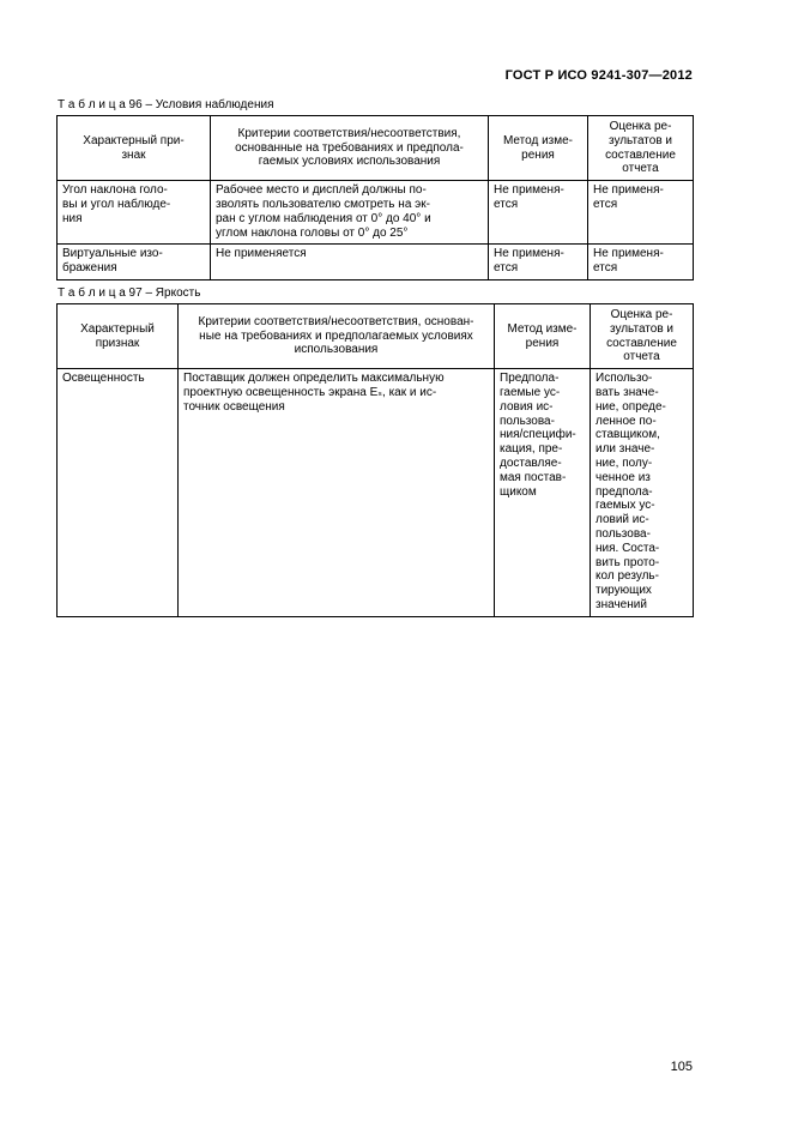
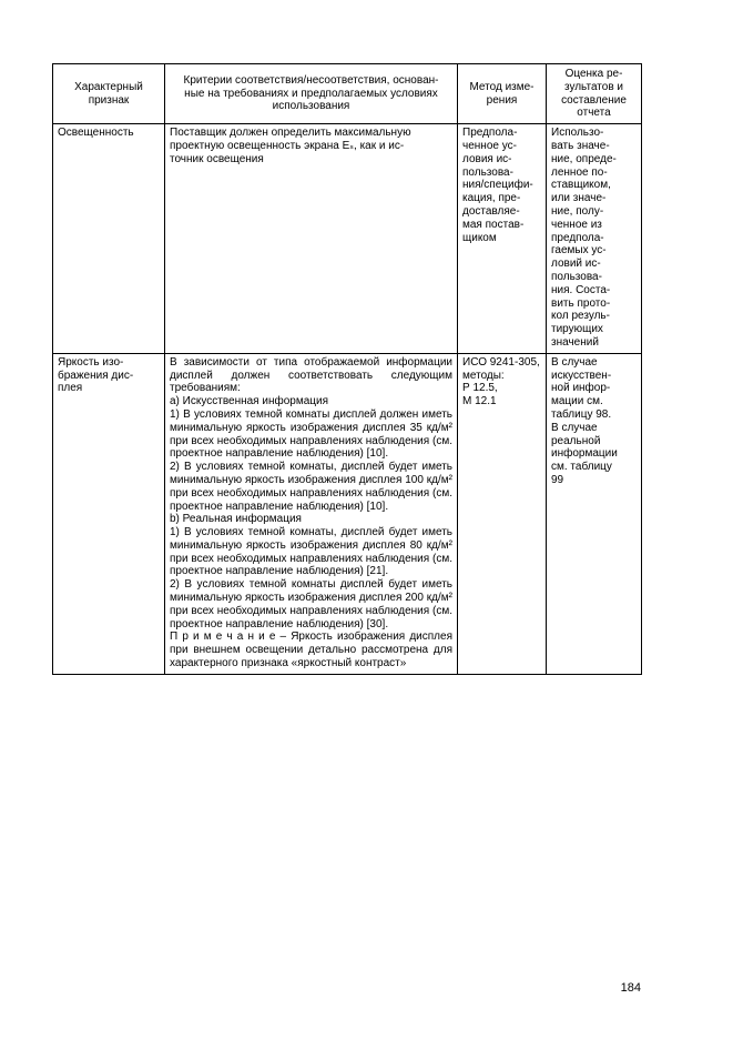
- ГОСТ Р ИСО 9241-307—2012
- Т а б л и ц а 96 – Условия наблюдения
- Характерный при- знак	Критерии соответствия/несоответствия, основанные на требованиях и предпола- гаемых условиях использования	Метод изме- рения	Оценка ре- зультатов и составление отчета
- Угол наклона голо- вы и угол наблюде- ния	Рабочее место и дисплей должны по- зволять пользователю смотреть на эк- ран с углом наблюдения от 0° до 40° и углом наклона головы от 0° до 25°	Не применя- ется	Не применя- ется
- Виртуальные изо- бражения	Не применяется	Не применя- ется	Не применя- ется
- Т а б л и ц а 97 – Яркость
  Характерный признак	Критерии соответствия/несоответствия, основан- ные на требованиях и предполагаемых условиях использования	Метод изме- рения	Оценка ре- зультатов и составление отчета
- Освещенность	Поставщик должен определить максимальную проектную освещенность экрана Eₛ, как и ис- точник освещения	Предпола- гаемые ус- ловия ис- пользова- ния/специфи- кация, пре- доставляе- мая постав- щиком	Использо- вать значе- ние, опреде- ленное по- ставщиком, или значе- ние, полу- ченное из предпола- гаемых ус- ловий ис- пользова- ния. Соста- вить прото- кол резуль- тирующих значений
+ Освещенность	Поставщик должен определить максимальную проектную освещенность экрана Eₛ, как и ис- точник освещения	Предпола- ченное ус- ловия ис- пользова- ния/специфи- кация, пре- доставляе- мая постав- щиком	Использо- вать значе- ние, опреде- ленное по- ставщиком, или значе- ние, полу- ченное из предпола- гаемых ус- ловий ис- пользова- ния. Соста- вить прото- кол резуль- тирующих значений
+ Яркость изо- бражения дис- плея	В зависимости от типа отображаемой информации дисплей должен соответствовать следующим требованиям: a) Искусственная информация 1) В условиях темной комнаты дисплей должен иметь минимальную яркость изображения дисплея 35 кд/м² при всех необходимых направлениях наблюдения (см. проектное направление наблюдения) [10]. 2) В условиях темной комнаты, дисплей будет иметь минимальную яркость изображения дисплея 100 кд/м² при всех необходимых направлениях наблюдения (см. проектное направление наблюдения) [10]. b) Реальная информация 1) В условиях темной комнаты, дисплей будет иметь минимальную яркость изображения дисплея 80 кд/м² при всех необходимых направлениях наблюдения (см. проектное направление наблюдения) [21]. 2) В условиях темной комнаты дисплей будет иметь минимальную яркость изображения дисплея 200 кд/м² при всех необходимых направлениях наблюдения (см. проектное направление наблюдения) [30]. П р и м е ч а н и е – Яркость изображения дисплея при внешнем освещении детально рассмотрена для характерного признака «яркостный контраст»	ИСО 9241-305, методы: Р 12.5, М 12.1	В случае искусствен- ной инфор- мации см. таблицу 98. В случае реальной информации см. таблицу 99
- 105
+ 184
